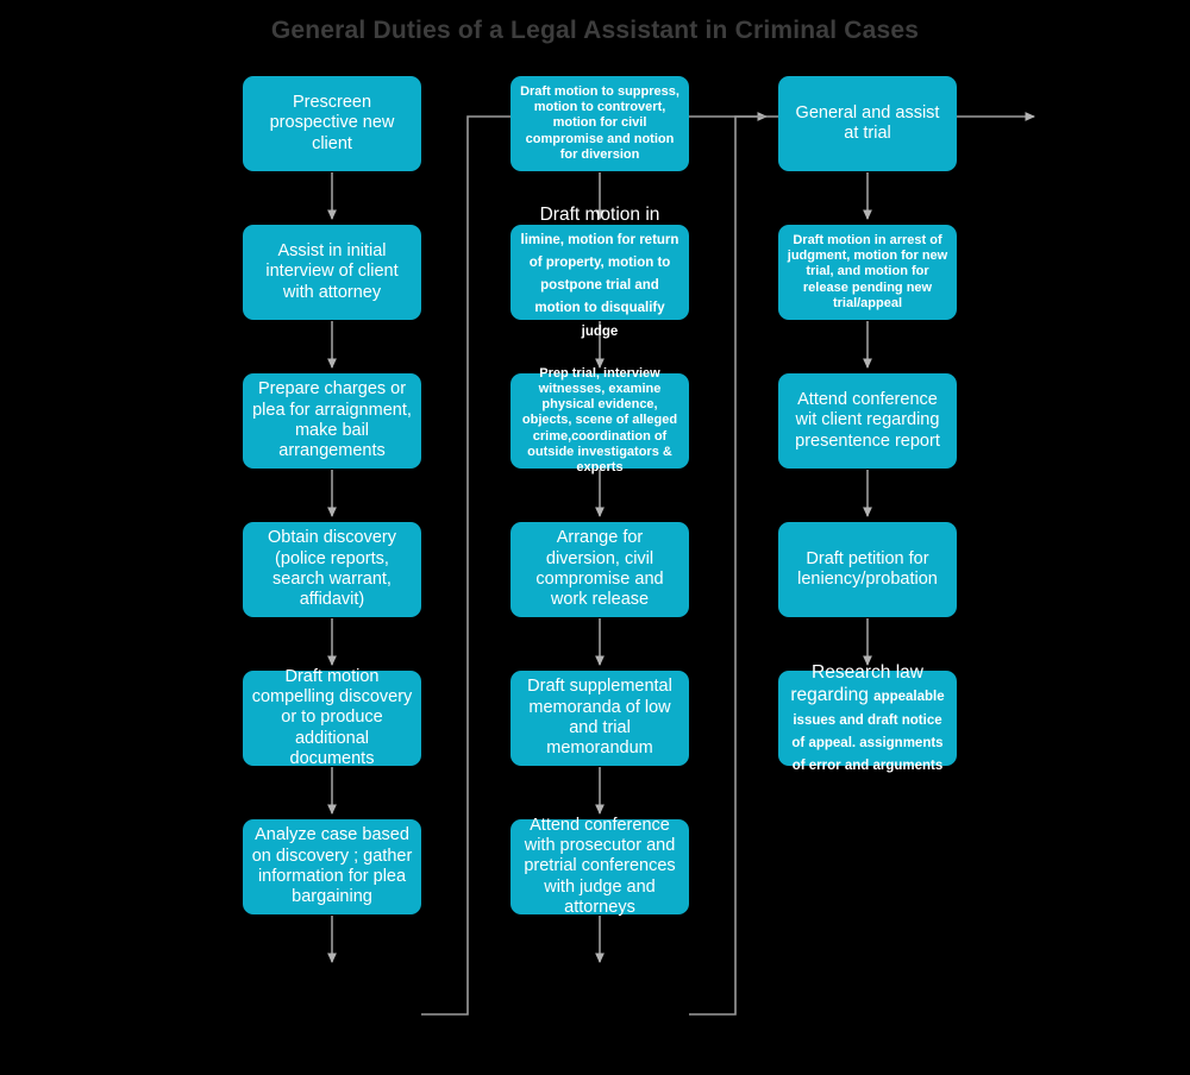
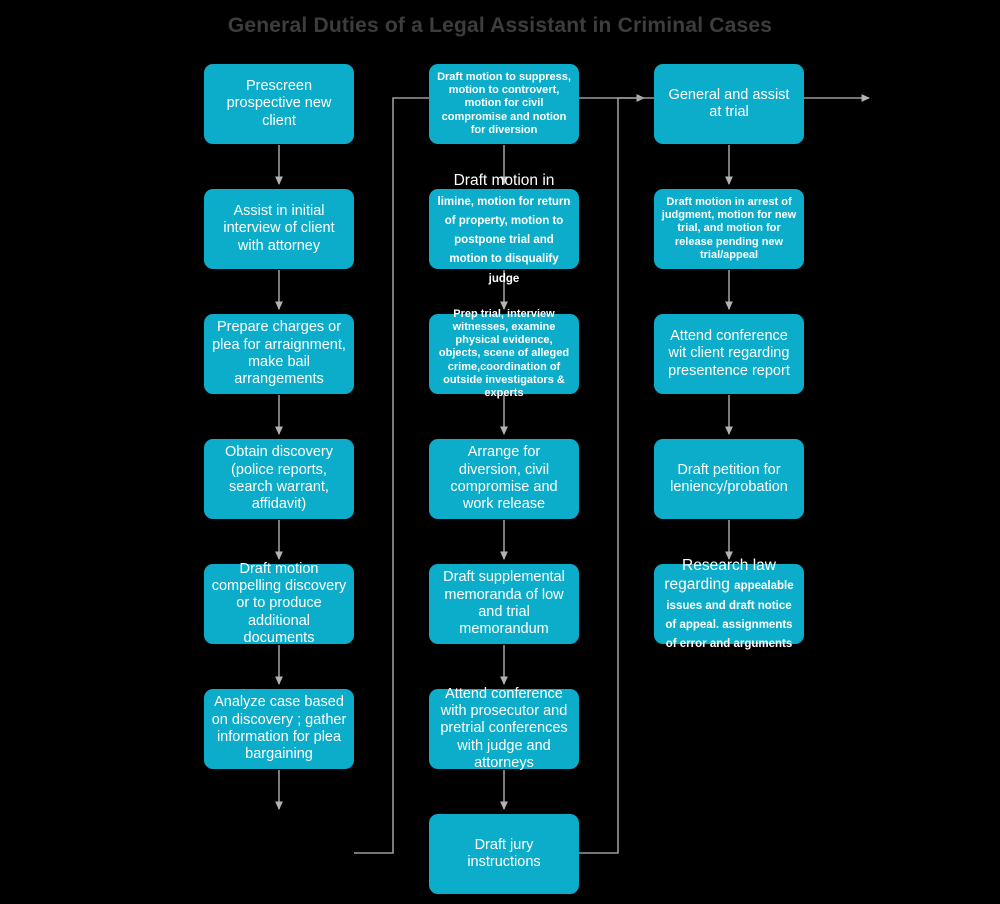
  General Duties of a Legal Assistant in Criminal Cases
  Prescreen prospective new client
  Assist in initial interview of client with attorney
  Prepare charges or plea for arraignment, make bail arrangements
  Obtain discovery (police reports, search warrant, affidavit)
  Draft motion compelling discovery or to produce additional documents
  Analyze case based on discovery ; gather information for plea bargaining
  Draft motion to suppress, motion to controvert, motion for civil compromise and notion for diversion
  Draft motion in limine, motion for return of property, motion to postpone trial and motion to disqualify judge
  Prep trial, interview witnesses, examine physical evidence, objects, scene of alleged crime,coordination of outside investigators & experts
  Arrange for diversion, civil compromise and work release
  Draft supplemental memoranda of low and trial memorandum
  Attend conference with prosecutor and pretrial conferences with judge and attorneys
+ Draft jury instructions
  General and assist at trial
  Draft motion in arrest of judgment, motion for new trial, and motion for release pending new trial/appeal
  Attend conference wit client regarding presentence report
  Draft petition for leniency/probation
  Research law regarding appealable issues and draft notice of appeal. assignments of error and arguments
